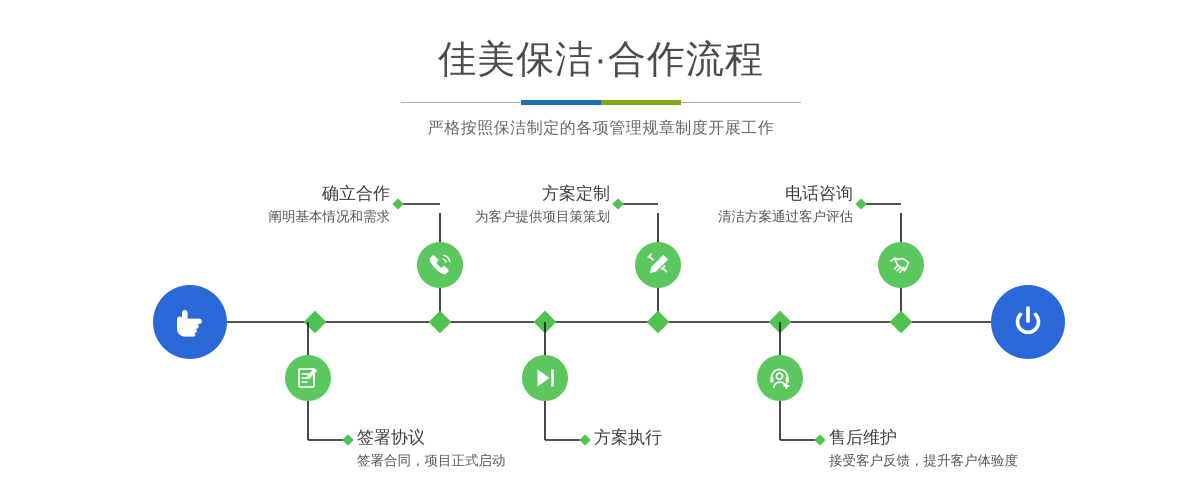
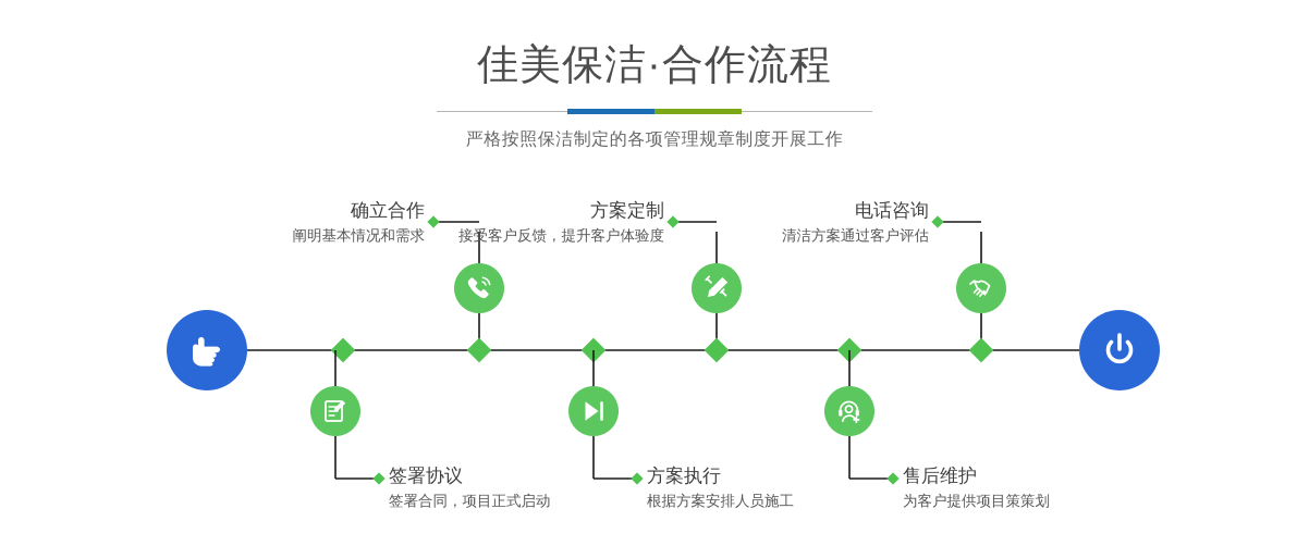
  佳美保洁·合作流程
  严格按照保洁制定的各项管理规章制度开展工作
  确立合作
  阐明基本情况和需求
  方案定制
- 为客户提供项目策策划
+ 接受客户反馈，提升客户体验度
  电话咨询
  清洁方案通过客户评估
  签署协议
  签署合同，项目正式启动
  方案执行
+ 根据方案安排人员施工
  售后维护
- 接受客户反馈，提升客户体验度
+ 为客户提供项目策策划
